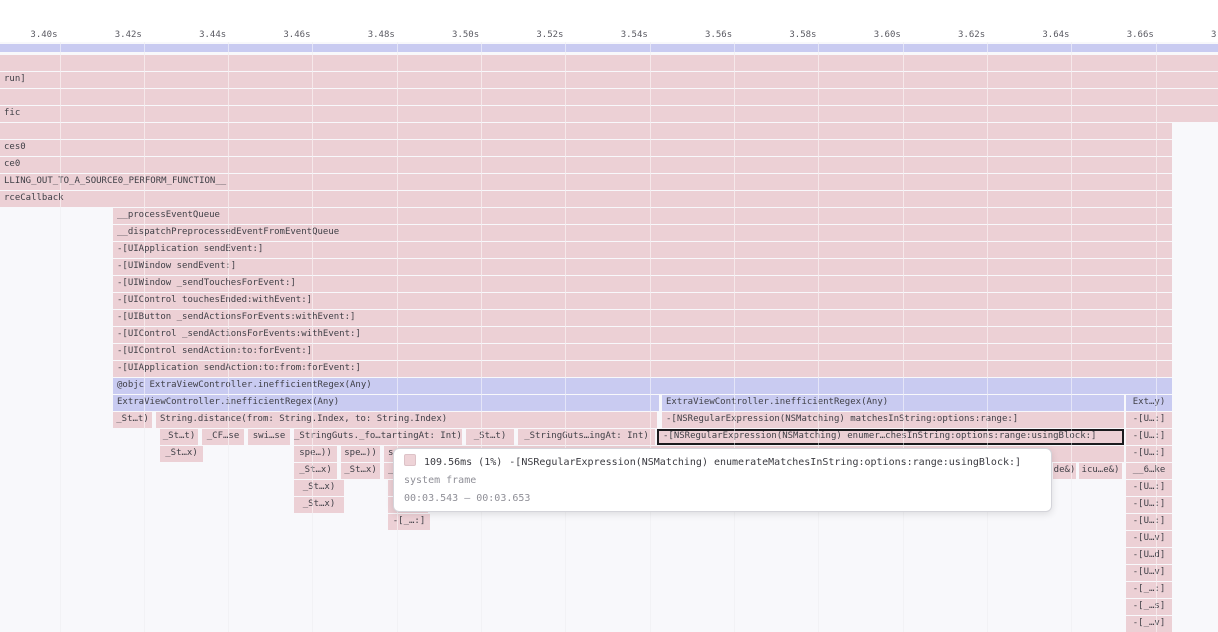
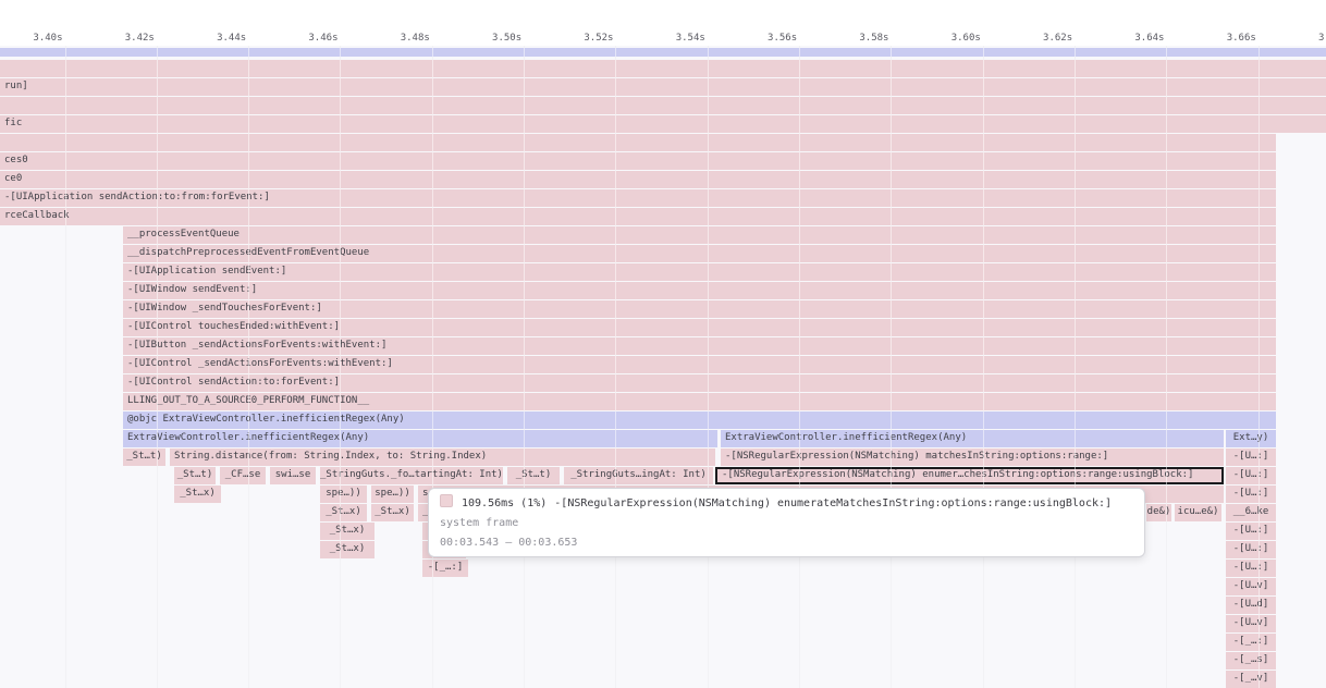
  3.40s
  3.42s
  3.44s
  3.46s
  3.48s
  3.50s
  3.52s
  3.54s
  3.56s
  3.58s
  3.60s
  3.62s
  3.64s
  3.66s
  run]
  fic
  ces0
  ce0
- LLING_OUT_TO_A_SOURCE0_PERFORM_FUNCTION__
+ -[UIApplication sendAction:to:from:forEvent:]
  rceCallback
  __processEventQueue
  __dispatchPreprocessedEventFromEventQueue
  -[UIApplication sendEvent:]
  -[UIWindow sendEvent:]
  -[UIWindow _sendTouchesForEvent:]
  -[UIControl touchesEnded:withEvent:]
  -[UIButton _sendActionsForEvents:withEvent:]
  -[UIControl _sendActionsForEvents:withEvent:]
  -[UIControl sendAction:to:forEvent:]
- -[UIApplication sendAction:to:from:forEvent:]
+ LLING_OUT_TO_A_SOURCE0_PERFORM_FUNCTION__
  @objc ExtraViewController.inefficientRegex(Any)
  ExtraViewController.inefficientRegex(Any)
  ExtraViewController.inefficientRegex(Any)
  Ext…y)
  _St…t)
  String.distance(from: String.Index, to: String.Index)
  -[NSRegularExpression(NSMatching) matchesInString:options:range:]
  -[U…:]
  _St…t)
  _CF…se
  swi…se
  _StringGuts._fo…tartingAt: Int)
  _St…t)
  _StringGuts…ingAt: Int)
  -[NSRegularExpression(NSMatching) enumer…chesInString:options:range:usingBlock:]
  -[U…:]
  _St…x)
  spe…))
  spe…))
  -[U…:]
  _St…x)
  _St…x)
  de&)
  icu…e&)
  __6…ke
  _St…x)
  -[U…:]
  _St…x)
  -[U…:]
  -[_…:]
  -[U…:]
  -[U…v]
  -[U…d]
  -[U…v]
  -[_…:]
  -[_…s]
  -[_…v]
  109.56ms (1%) -[NSRegularExpression(NSMatching) enumerateMatchesInString:options:range:usingBlock:]
  system frame
  00:03.543 — 00:03.653
